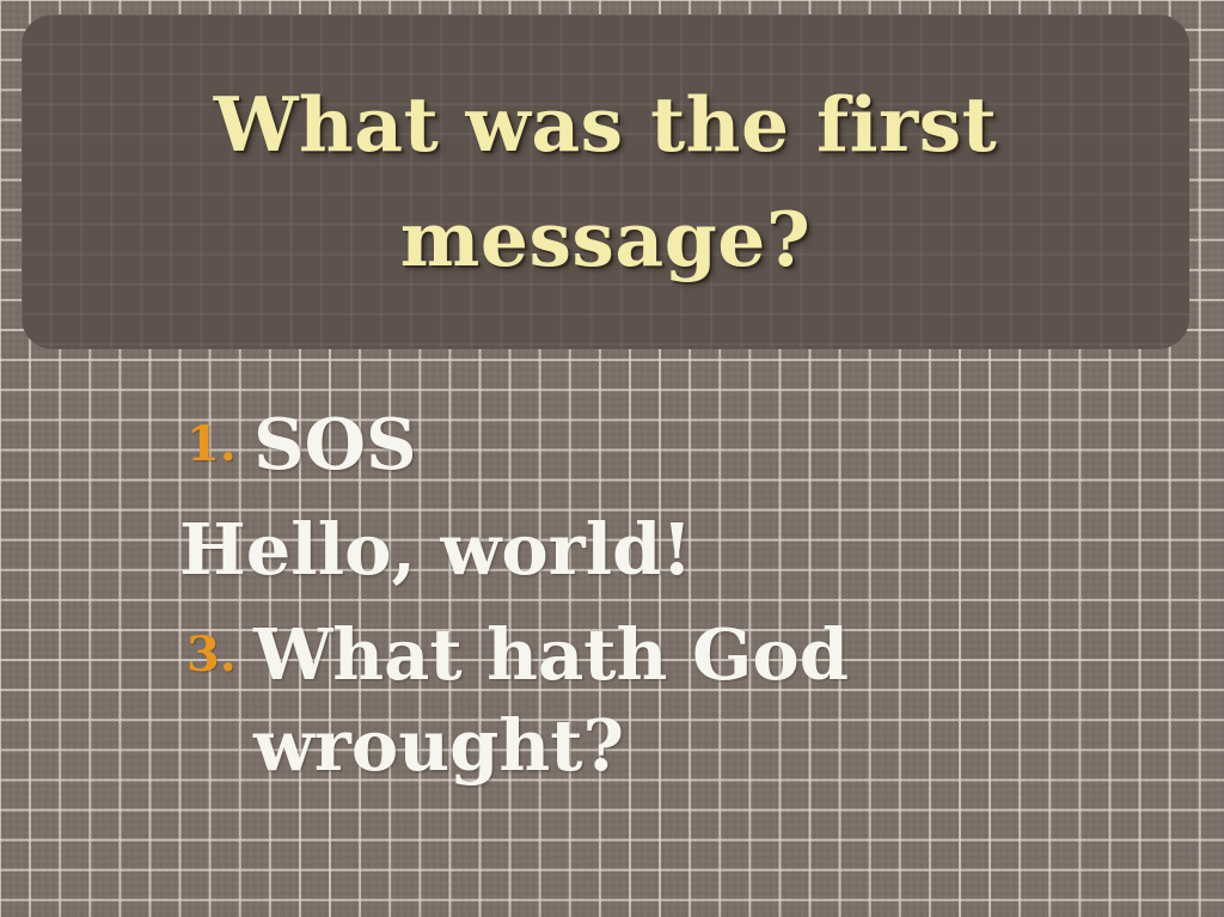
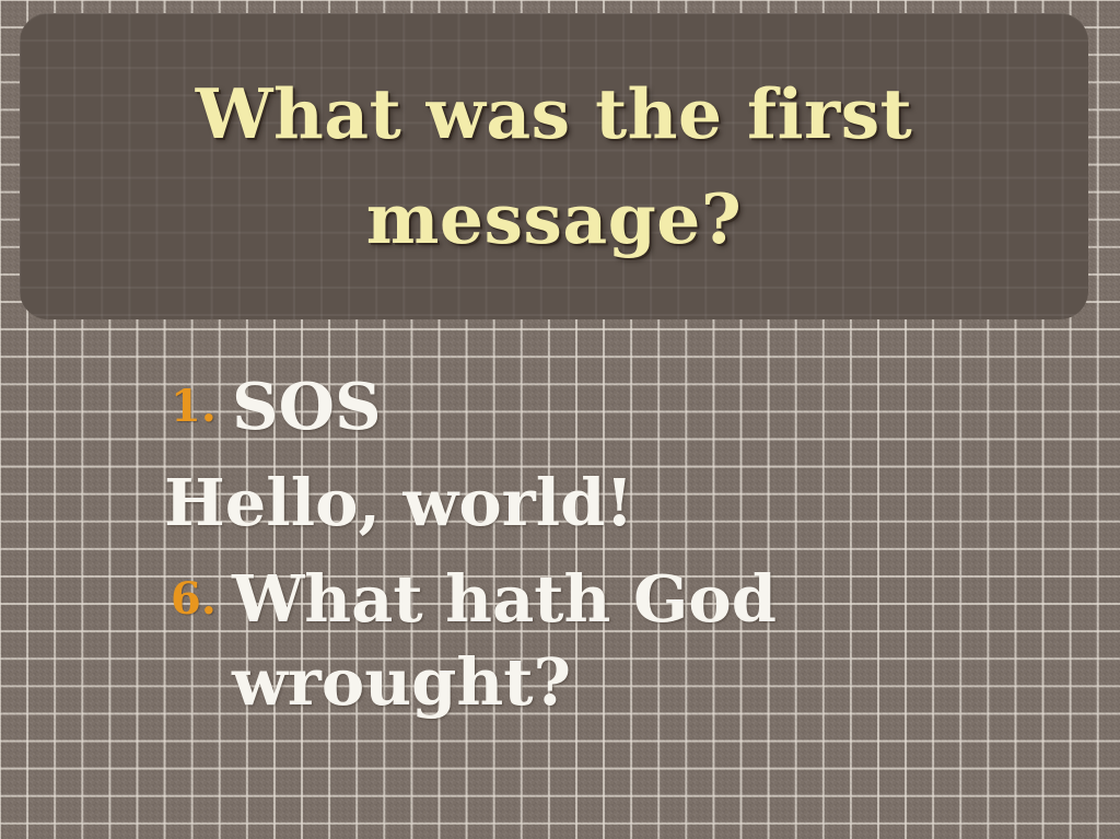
  What was the first
  message?
  1.
  SOS
  Hello, world!
- 3.
+ 6.
  What hath God wrought?
